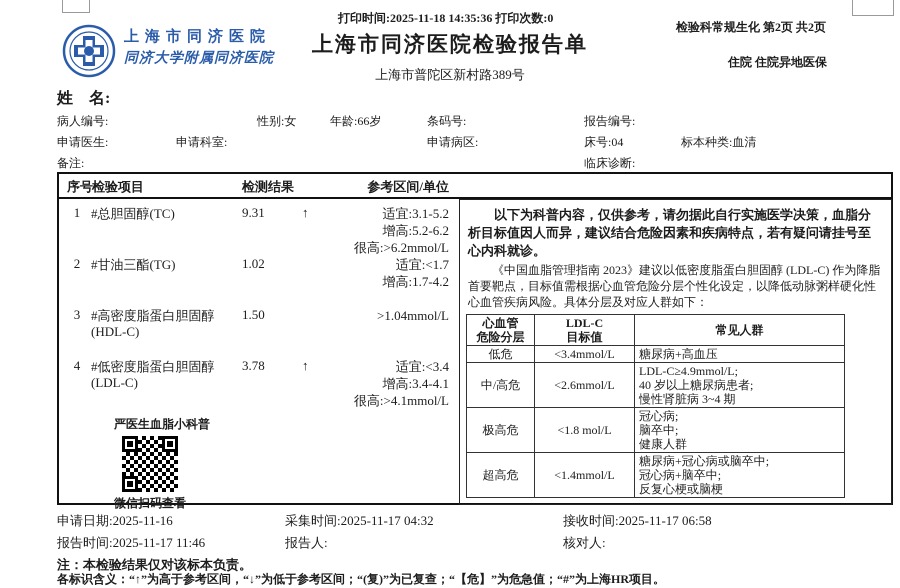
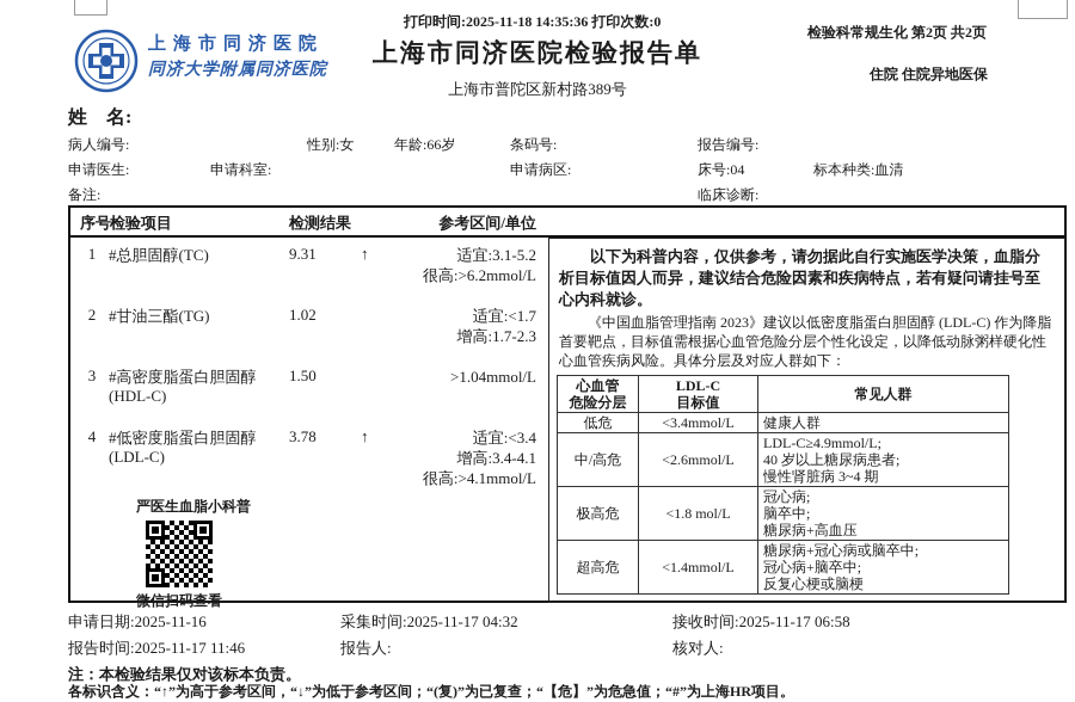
  上海市同济医院
  同济大学附属同济医院
  打印时间:2025-11-18 14:35:36 打印次数:0
  检验科常规生化 第2页 共2页
  上海市同济医院检验报告单
  住院 住院异地医保
  上海市普陀区新村路389号
  姓 名:
  病人编号:
  性别:女
  年龄:66岁
  条码号:
  报告编号:
  申请医生:
  申请科室:
  申请病区:
  床号:04
  标本种类:血清
  备注:
  临床诊断:
  序号
  检验项目
  检测结果
  参考区间/单位
  1
  #总胆固醇(TC)
  9.31
  ↑
  适宜:3.1-5.2
- 增高:5.2-6.2
  很高:>6.2mmol/L
  2
  #甘油三酯(TG)
  1.02
  适宜:<1.7
- 增高:1.7-4.2
+ 增高:1.7-2.3
  3
  #高密度脂蛋白胆固醇
  (HDL-C)
  1.50
  >1.04mmol/L
  4
  #低密度脂蛋白胆固醇
  (LDL-C)
  3.78
  ↑
  适宜:<3.4
  增高:3.4-4.1
  很高:>4.1mmol/L
  严医生血脂小科普
  微信扫码查看
  以下为科普内容，仅供参考，请勿据此自行实施医学决策，血脂分析目标值因人而异，建议结合危险因素和疾病特点，若有疑问请挂号至心内科就诊。
  《中国血脂管理指南 2023》建议以低密度脂蛋白胆固醇 (LDL-C) 作为降脂首要靶点，目标值需根据心血管危险分层个性化设定，以降低动脉粥样硬化性心血管疾病风险。具体分层及对应人群如下：
  心血管 危险分层	LDL-C 目标值	常见人群
- 低危	<3.4mmol/L	糖尿病+高血压
+ 低危	<3.4mmol/L	健康人群
  中/高危	<2.6mmol/L	LDL-C≥4.9mmol/L; 40 岁以上糖尿病患者; 慢性肾脏病 3~4 期
- 极高危	<1.8 mol/L	冠心病; 脑卒中; 健康人群
+ 极高危	<1.8 mol/L	冠心病; 脑卒中; 糖尿病+高血压
  超高危	<1.4mmol/L	糖尿病+冠心病或脑卒中; 冠心病+脑卒中; 反复心梗或脑梗
  申请日期:2025-11-16
  采集时间:2025-11-17 04:32
  接收时间:2025-11-17 06:58
  报告时间:2025-11-17 11:46
  报告人:
  核对人:
  注：本检验结果仅对该标本负责。
  各标识含义：“↑”为高于参考区间，“↓”为低于参考区间；“(复)”为已复查；“【危】”为危急值；“#”为上海HR项目。
